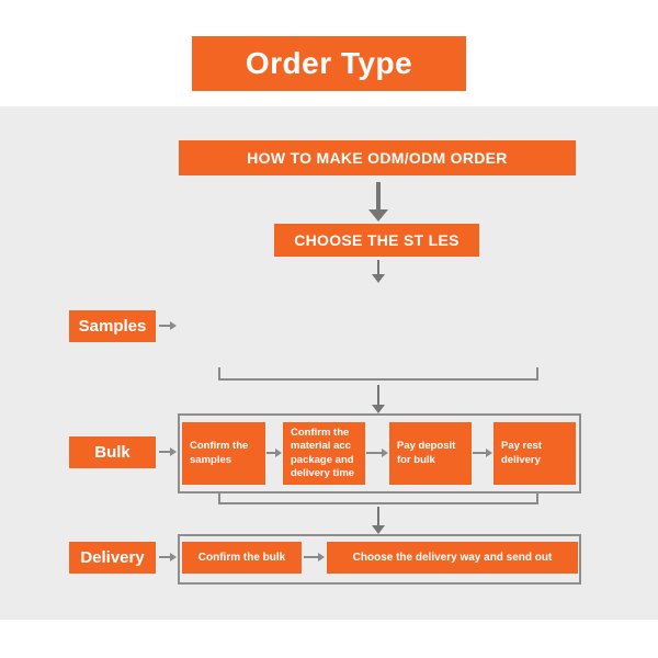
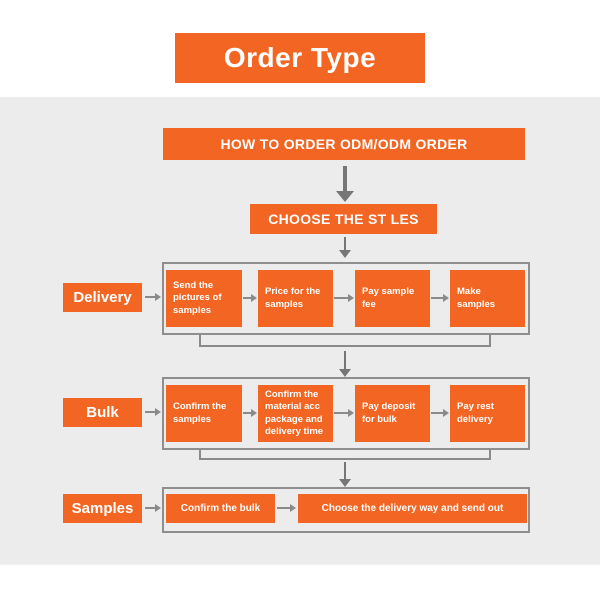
  Order Type
- HOW TO MAKE ODM/ODM ORDER
+ HOW TO ORDER ODM/ODM ORDER
  CHOOSE THE ST LES
- Samples
+ Delivery
+ Send the pictures of samples
+ Price for the samples
+ Pay sample fee
+ Make samples
  Bulk
  Confirm the samples
  Confirm the material acc package and delivery time
  Pay deposit for bulk
  Pay rest delivery
- Delivery
+ Samples
  Confirm the bulk
  Choose the delivery way and send out
